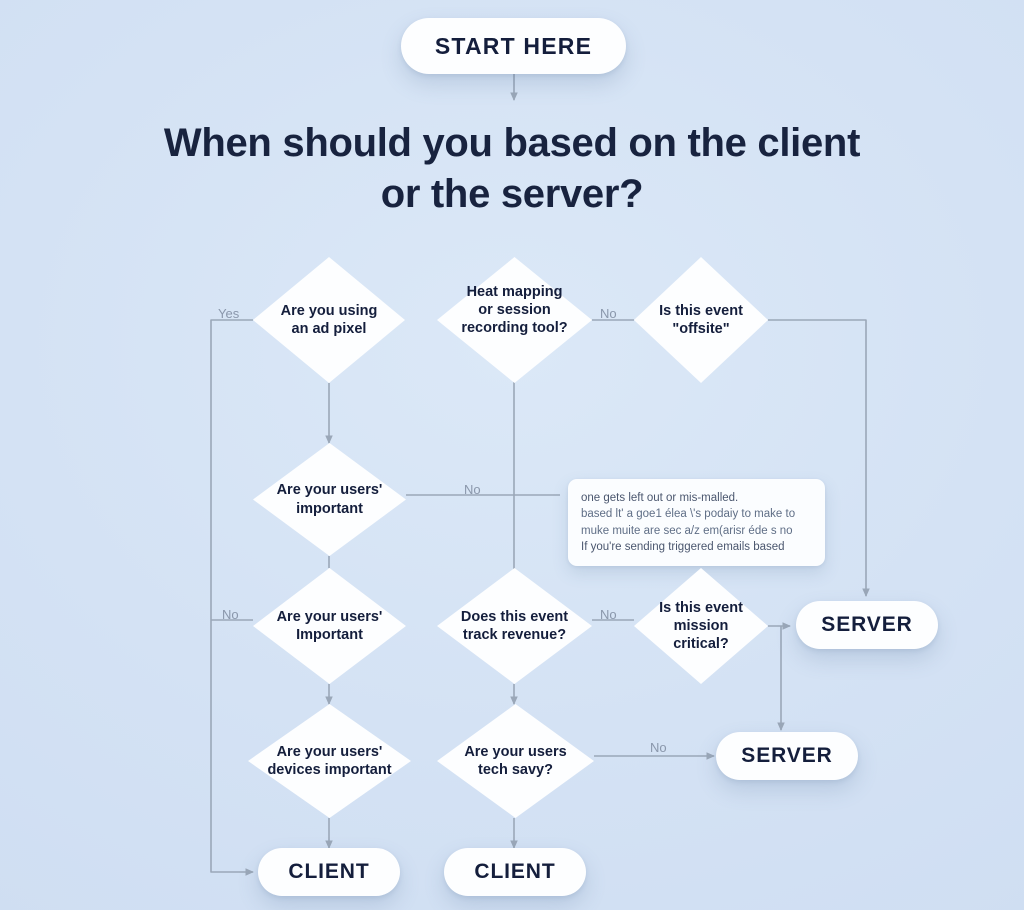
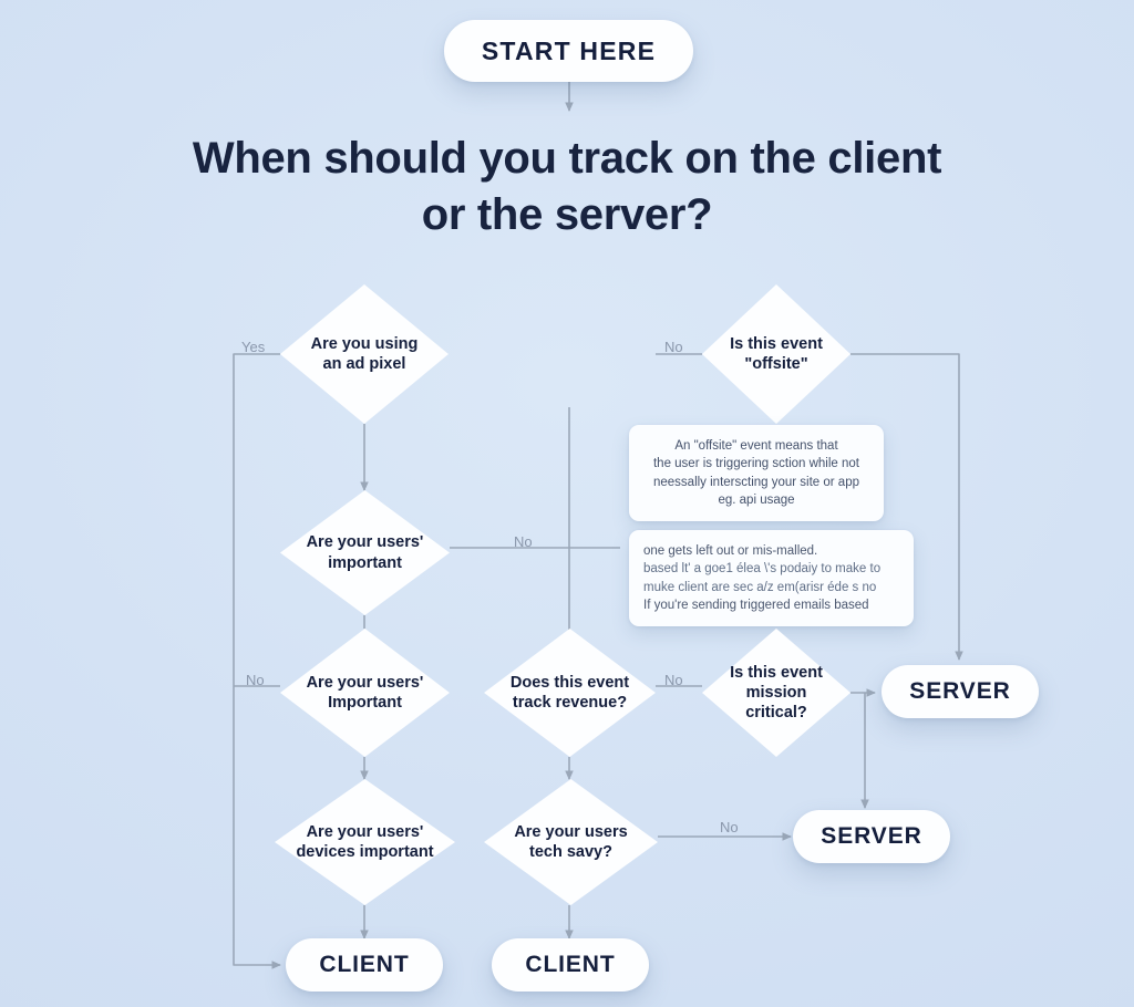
  START HERE
- When should you based on the client
+ When should you track on the client
  or the server?
  Are you using
  an ad pixel
- Heat mapping
- or session
- recording tool?
  Is this event
  "offsite"
+ An "offsite" event means that
+ the user is triggering sction while not
+ neessally interscting your site or app
+ eg. api usage
  one gets left out or mis-malled.
  based lt' a goe1 élea \'s podaiy to make to
- muke muite are sec a/z em(arisr éde s no
+ muke client are sec a/z em(arisr éde s no
  If you're sending triggered emails based
  Are your users'
  important
  Are your users'
  Important
  Does this event
  track revenue?
  Is this event
  mission critical?
  Are your users'
  devices important
  Are your users
  tech savy?
  SERVER
  SERVER
  CLIENT
  CLIENT
  Yes
  No
  No
  No
  No
  No
